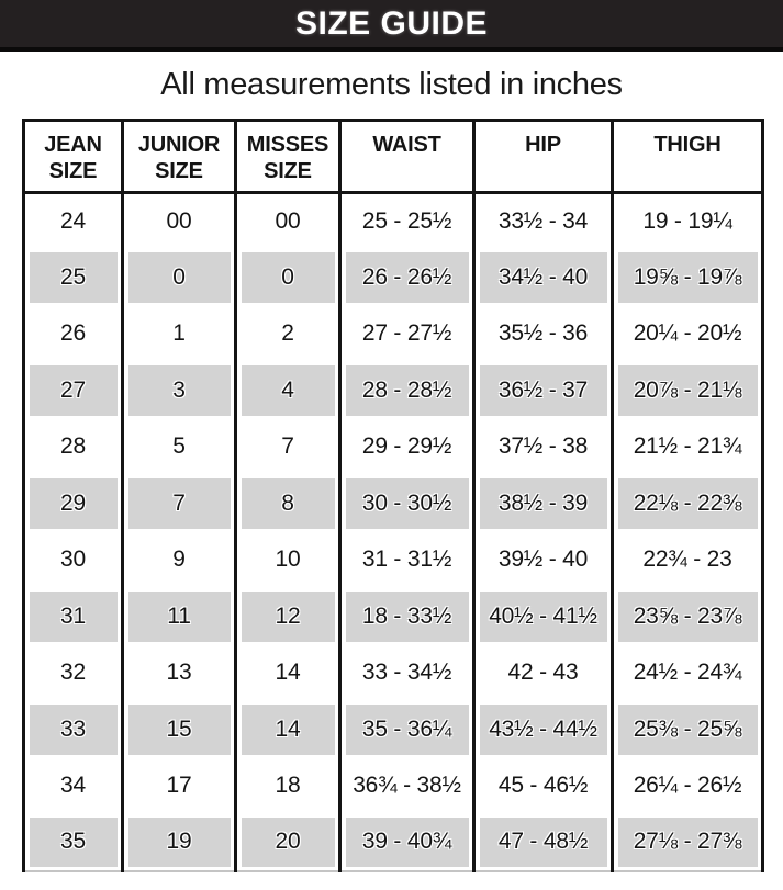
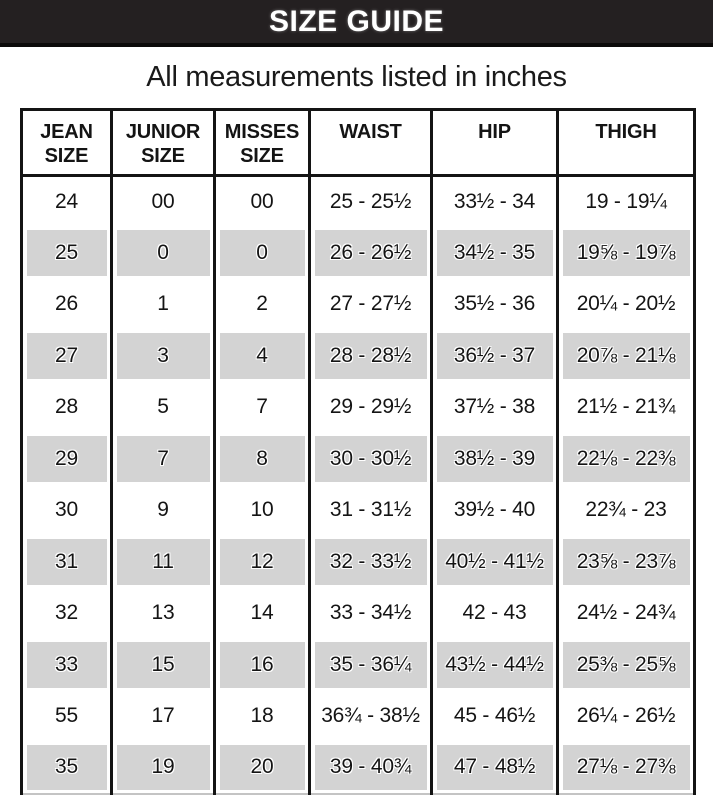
  SIZE GUIDE
  All measurements listed in inches
  JEAN SIZE	JUNIOR SIZE	MISSES SIZE	WAIST	HIP	THIGH
  24	00	00	25 - 25½	33½ - 34	19 - 19¼
- 25	0	0	26 - 26½	34½ - 40	19⅝ - 19⅞
+ 25	0	0	26 - 26½	34½ - 35	19⅝ - 19⅞
  26	1	2	27 - 27½	35½ - 36	20¼ - 20½
  27	3	4	28 - 28½	36½ - 37	20⅞ - 21⅛
  28	5	7	29 - 29½	37½ - 38	21½ - 21¾
  29	7	8	30 - 30½	38½ - 39	22⅛ - 22⅜
  30	9	10	31 - 31½	39½ - 40	22¾ - 23
- 31	11	12	18 - 33½	40½ - 41½	23⅝ - 23⅞
+ 31	11	12	32 - 33½	40½ - 41½	23⅝ - 23⅞
  32	13	14	33 - 34½	42 - 43	24½ - 24¾
- 33	15	14	35 - 36¼	43½ - 44½	25⅜ - 25⅝
+ 33	15	16	35 - 36¼	43½ - 44½	25⅜ - 25⅝
- 34	17	18	36¾ - 38½	45 - 46½	26¼ - 26½
+ 55	17	18	36¾ - 38½	45 - 46½	26¼ - 26½
  35	19	20	39 - 40¾	47 - 48½	27⅛ - 27⅜
